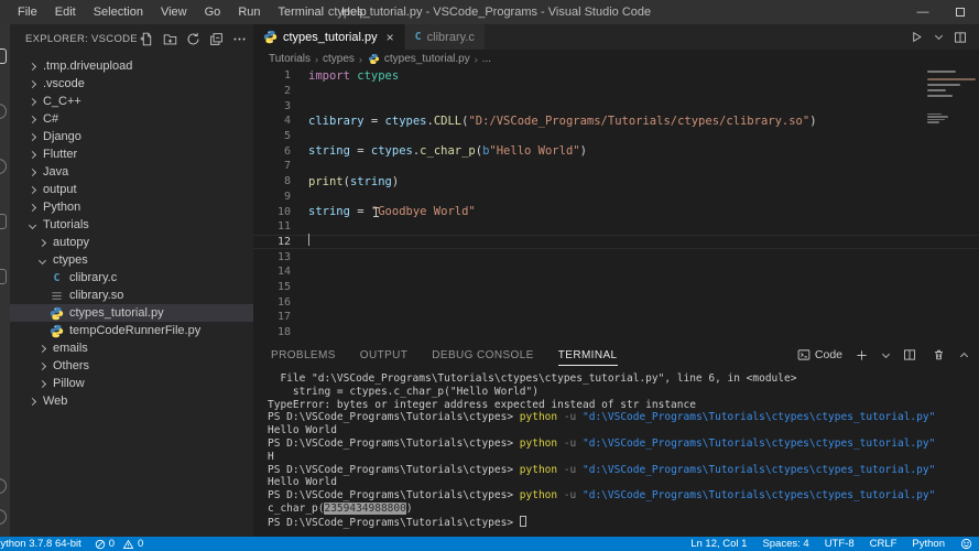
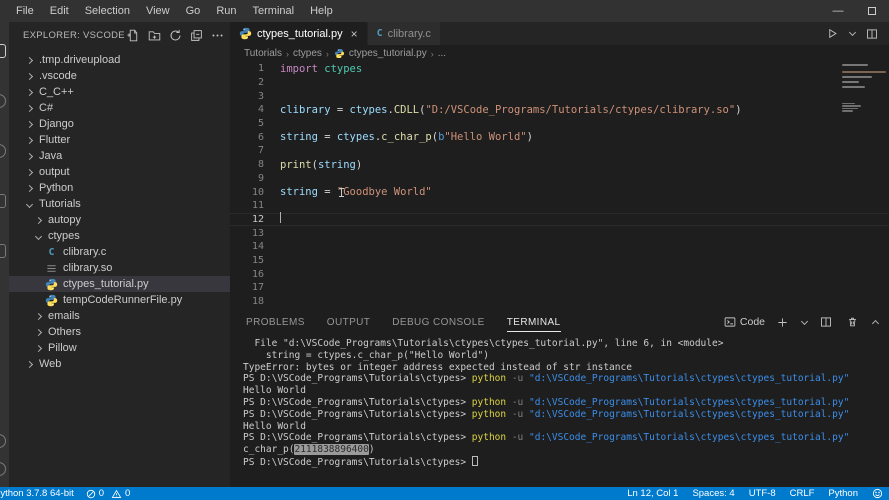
  File
  Edit
  Selection
  View
  Go
  Run
  Terminal
  Help
- ctypes_tutorial.py - VSCode_Programs - Visual Studio Code
  —
  .tmp.driveupload
  .vscode
  C_C++
  C#
  Django
  Flutter
  Java
  output
  Python
  Tutorials
  autopy
  ctypes
  C
  clibrary.c
  clibrary.so
  ctypes_tutorial.py
  tempCodeRunnerFile.py
  emails
  Others
  Pillow
  Web
  ctypes_tutorial.py
  ×
  C
  clibrary.c
  Tutorials
  ›
  ctypes
  ›
  ctypes_tutorial.py
  ›
  ...
  1
  import ctypes
  2
  3
  4
  clibrary = ctypes.CDLL("D:/VSCode_Programs/Tutorials/ctypes/clibrary.so")
  5
  6
  string = ctypes.c_char_p(b"Hello World")
  7
  8
  print(string)
  9
  10
  string = Goodbye World"
  11
  12
  13
  14
  15
  16
  17
  18
  PROBLEMS
  OUTPUT
  DEBUG CONSOLE
  TERMINAL
  Code
  File "d:\VSCode_Programs\Tutorials\ctypes\ctypes_tutorial.py", line 6, in <module>
  string = ctypes.c_char_p("Hello World")
  TypeError: bytes or integer address expected instead of str instance
  PS D:\VSCode_Programs\Tutorials\ctypes> python -u "d:\VSCode_Programs\Tutorials\ctypes\ctypes_tutorial.py"
  Hello World
  PS D:\VSCode_Programs\Tutorials\ctypes> python -u "d:\VSCode_Programs\Tutorials\ctypes\ctypes_tutorial.py"
- H
  PS D:\VSCode_Programs\Tutorials\ctypes> python -u "d:\VSCode_Programs\Tutorials\ctypes\ctypes_tutorial.py"
  Hello World
  PS D:\VSCode_Programs\Tutorials\ctypes> python -u "d:\VSCode_Programs\Tutorials\ctypes\ctypes_tutorial.py"
- c_char_p(2359434988800)
+ c_char_p(2111838896400)
  PS D:\VSCode_Programs\Tutorials\ctypes>
  ython 3.7.8 64-bit
  0
  0
  Ln 12, Col 1
  Spaces: 4
  UTF-8
  CRLF
  Python
